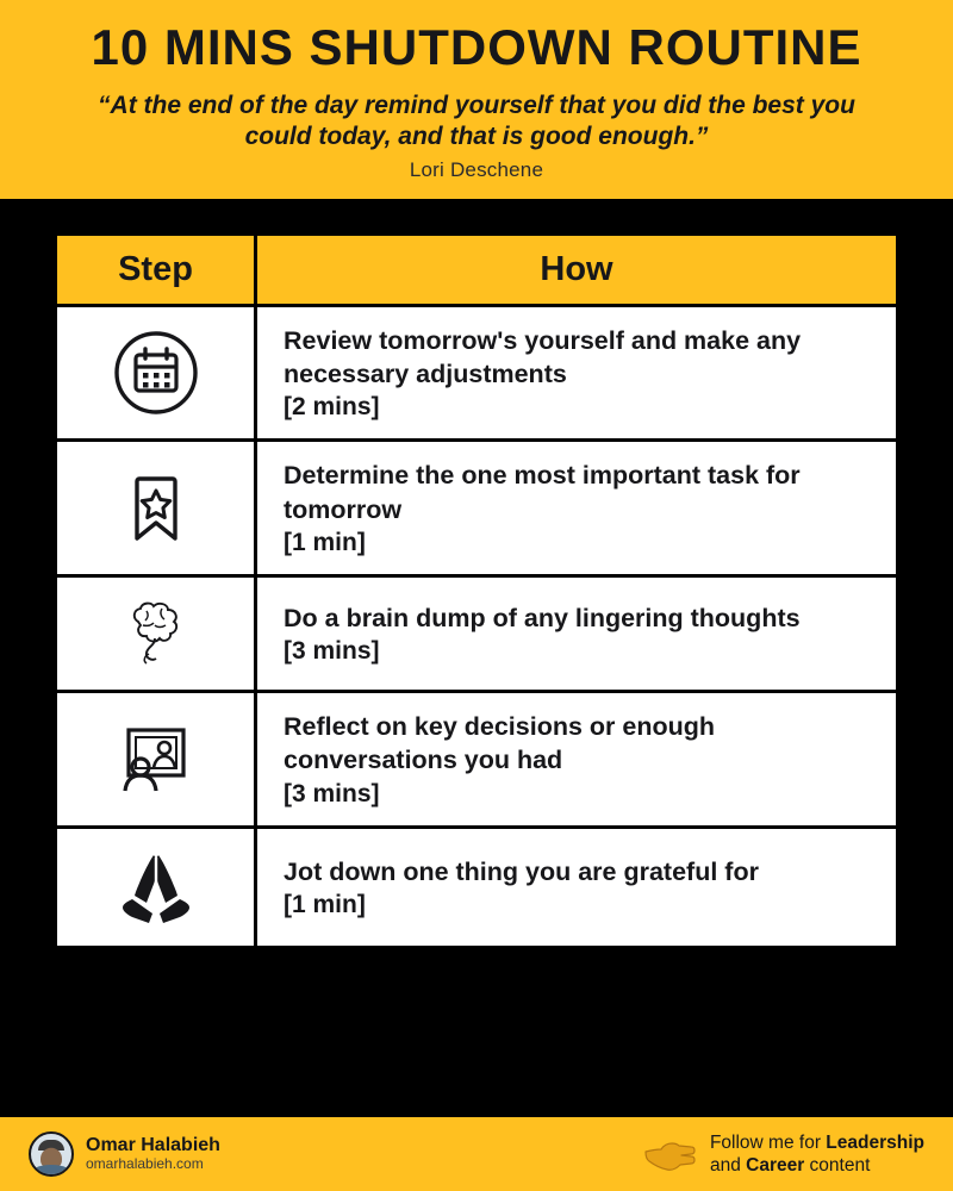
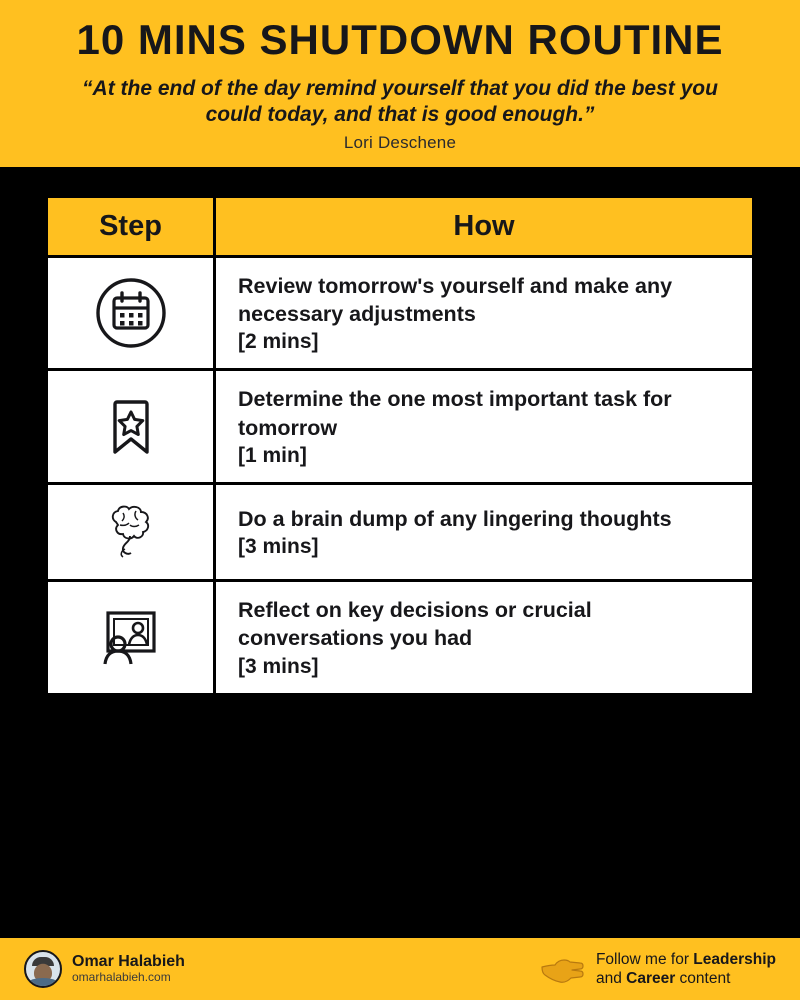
  10 MINS SHUTDOWN ROUTINE
  “At the end of the day remind yourself that you did the best you could today, and that is good enough.”
  Lori Deschene
  Step	How
  	Review tomorrow's yourself and make any necessary adjustments [2 mins]
  	Determine the one most important task for tomorrow [1 min]
  	Do a brain dump of any lingering thoughts [3 mins]
- 	Reflect on key decisions or enough conversations you had [3 mins]
+ 	Reflect on key decisions or crucial conversations you had [3 mins]
- 	Jot down one thing you are grateful for [1 min]
  Omar Halabieh
  omarhalabieh.com
  Follow me for Leadership
  and Career content
